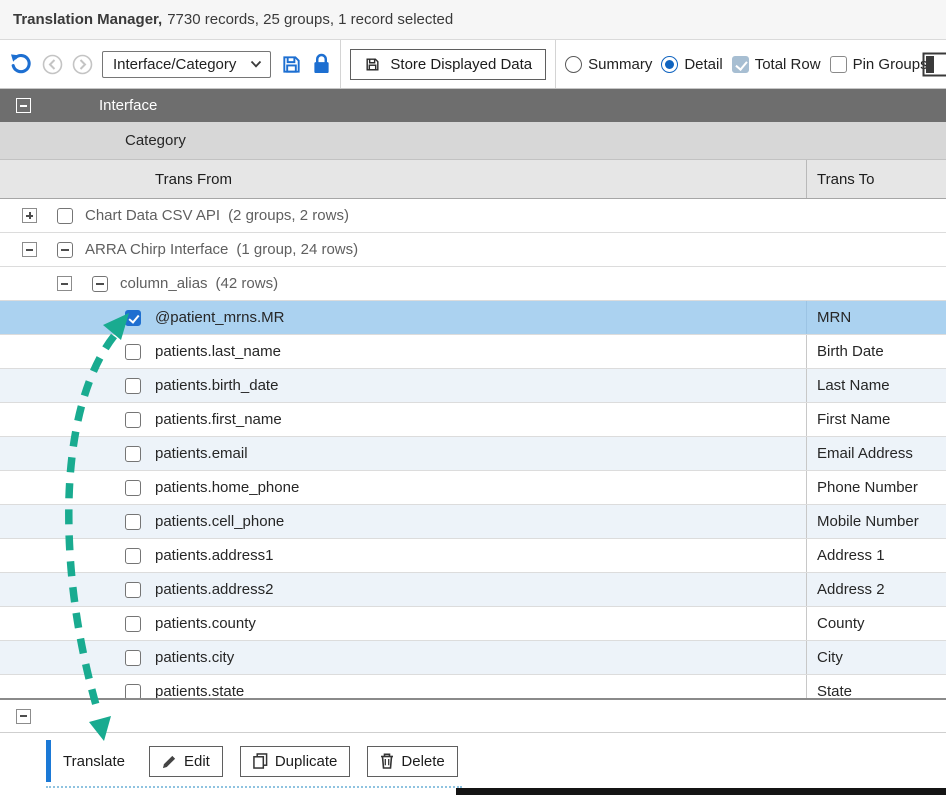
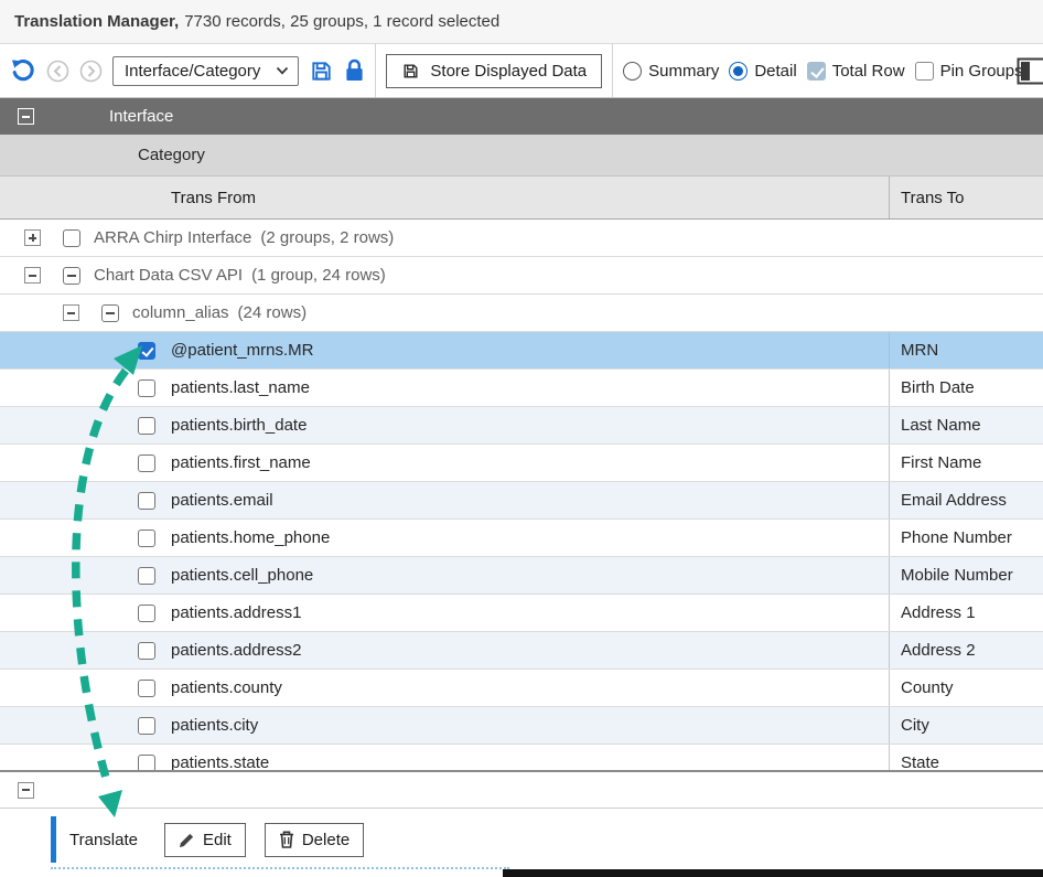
  Translation Manager,
  7730 records, 25 groups, 1 record selected
  Interface/Category
  Store Displayed Data
  Summary
  Detail
  Total Row
  Pin Group
  Interface
  Category
  Trans From
  Trans To
- Chart Data CSV API
+ ARRA Chirp Interface
  (2 groups, 2 rows)
- ARRA Chirp Interface
+ Chart Data CSV API
  (1 group, 24 rows)
  column_alias
- (42 rows)
+ (24 rows)
  @patient_mrns.MR
  MRN
  patients.last_name
  Birth Date
  patients.birth_date
  Last Name
  patients.first_name
  First Name
  patients.email
  Email Address
  patients.home_phone
  Phone Number
  patients.cell_phone
  Mobile Number
  patients.address1
  Address 1
  patients.address2
  Address 2
  patients.county
  County
  patients.city
  City
  patients.state
  State
  Translate
  Edit
- Duplicate
  Delete
